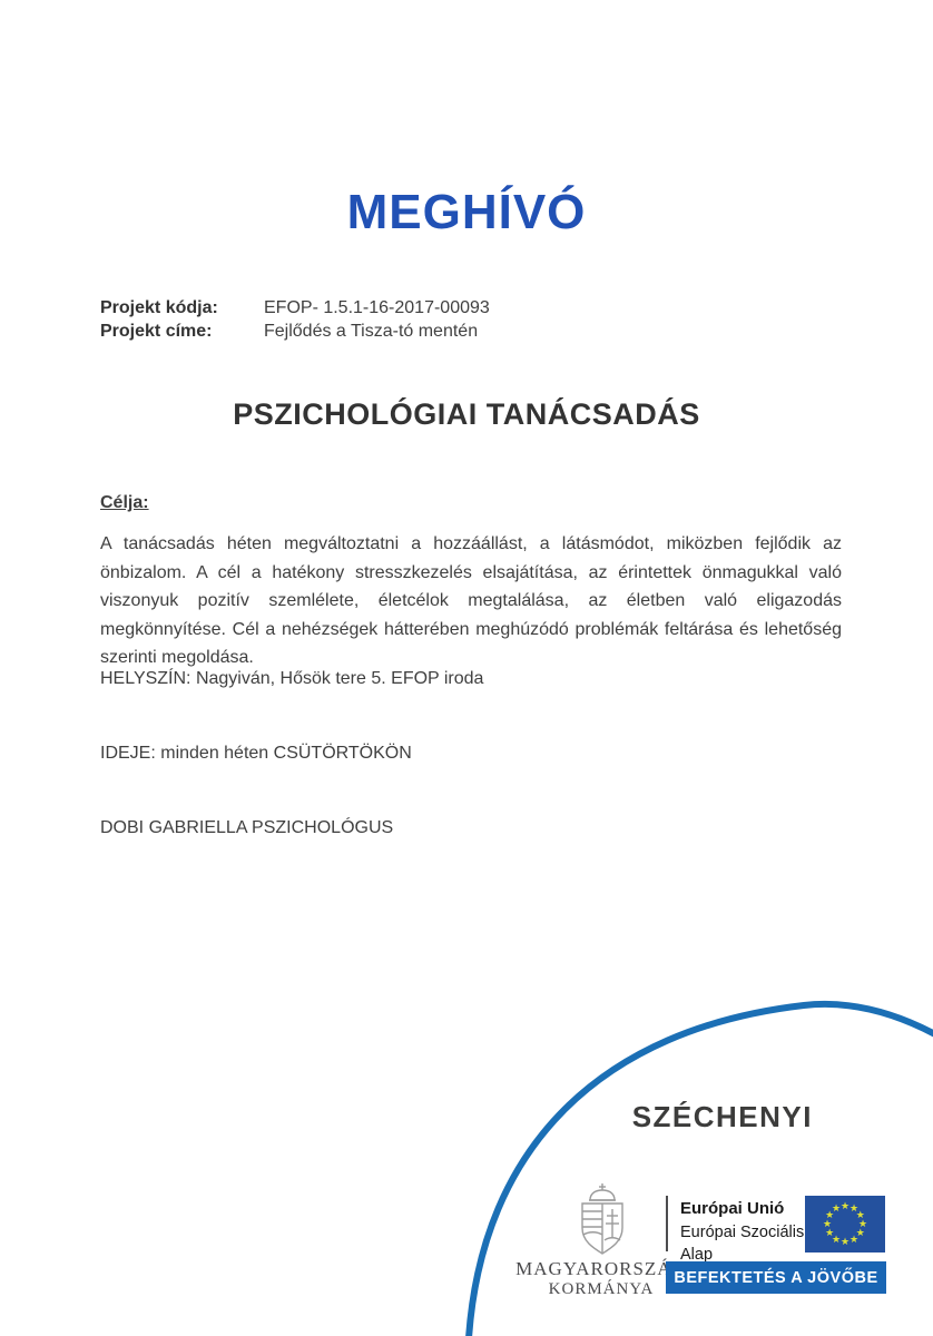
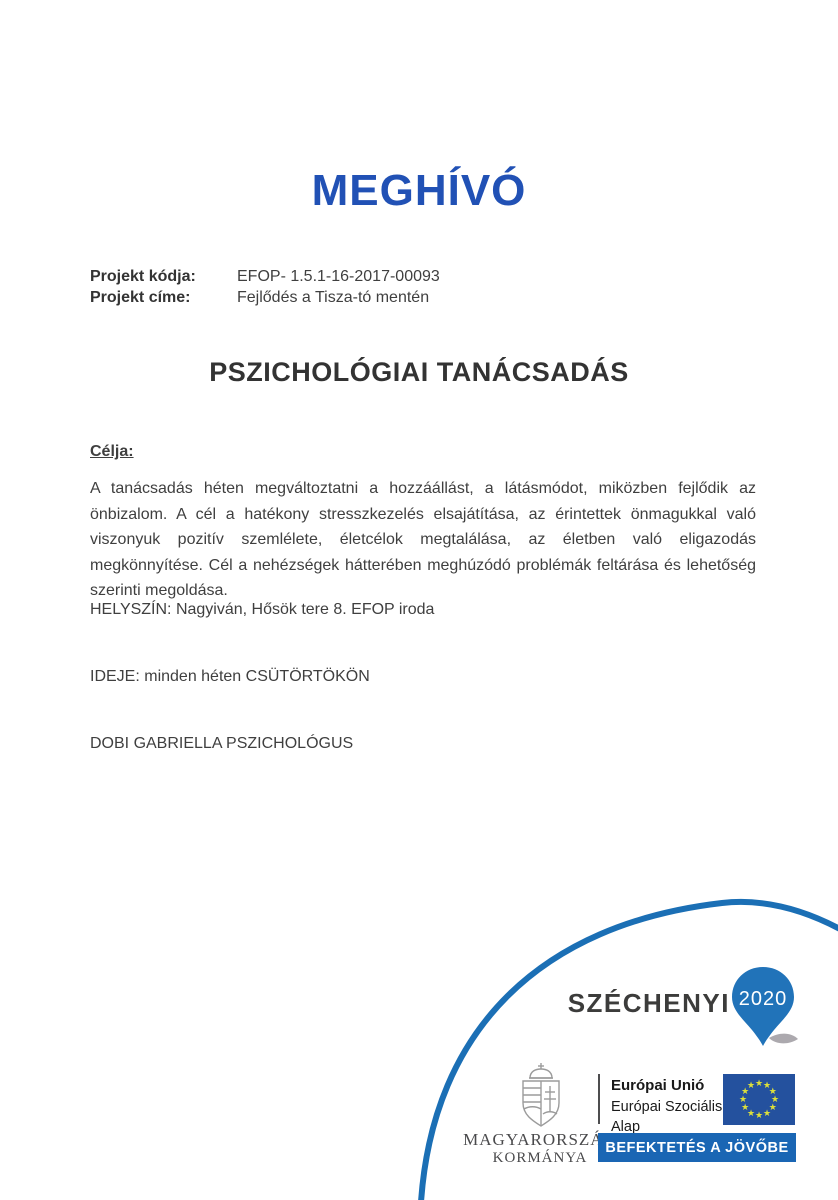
  MEGHÍVÓ
  Projekt kódja:
  EFOP- 1.5.1-16-2017-00093
  Projekt címe:
  Fejlődés a Tisza-tó mentén
  PSZICHOLÓGIAI TANÁCSADÁS
  Célja:
  A tanácsadás héten megváltoztatni a hozzáállást, a látásmódot, miközben fejlődik az önbizalom. A cél a hatékony stresszkezelés elsajátítása, az érintettek önmagukkal való viszonyuk pozitív szemlélete, életcélok megtalálása, az életben való eligazodás megkönnyítése. Cél a nehézségek hátterében meghúzódó problémák feltárása és lehetőség szerinti megoldása.
- HELYSZÍN: Nagyiván, Hősök tere 5. EFOP iroda
+ HELYSZÍN: Nagyiván, Hősök tere 8. EFOP iroda
  IDEJE: minden héten CSÜTÖRTÖKÖN
  DOBI GABRIELLA PSZICHOLÓGUS
  SZÉCHENYI
+ 2020
  MAGYARORSZÁ
  KORMÁNYA
  Európai Unió
  Európai Szociális
  Alap
  ★
  ★
  ★
  ★
  ★
  ★
  ★
  ★
  ★
  ★
  ★
  ★
  BEFEKTETÉS A JÖVŐBE
